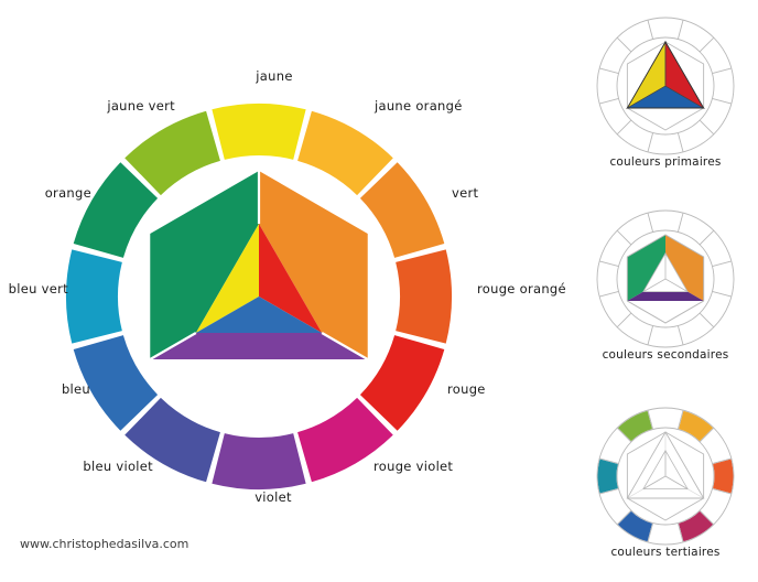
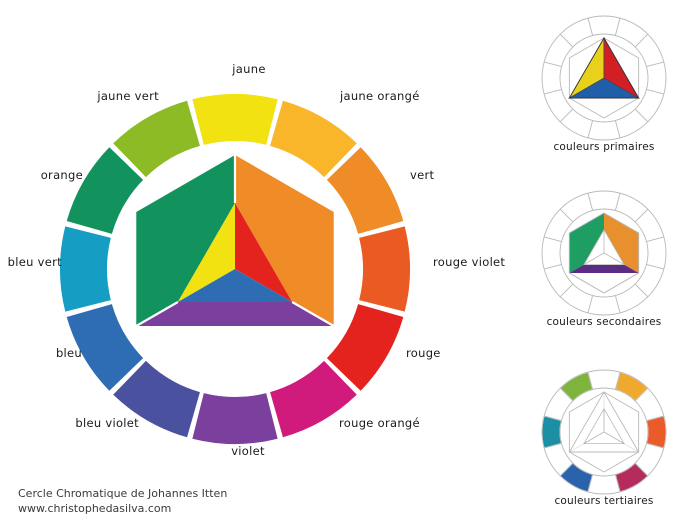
  jaune
  jaune orangé
  vert
- rouge orangé
+ rouge violet
  rouge
- rouge violet
+ rouge orangé
  violet
  bleu violet
  bleu
  bleu vert
  orange
  jaune vert
  couleurs primaires
  couleurs secondaires
  couleurs tertiaires
+ Cercle Chromatique de Johannes Itten
  www.christophedasilva.com
